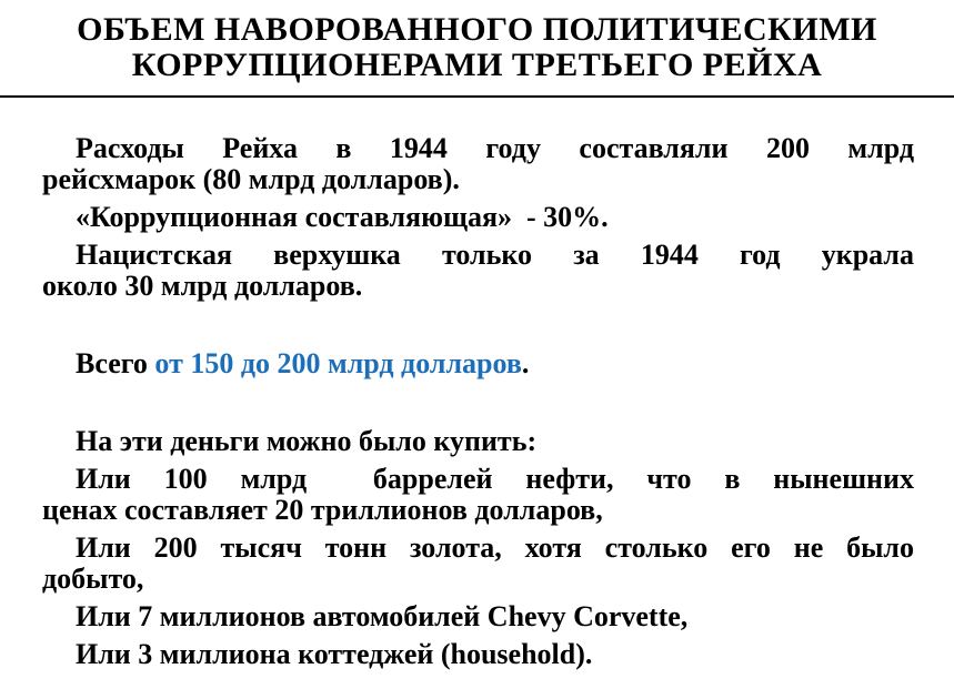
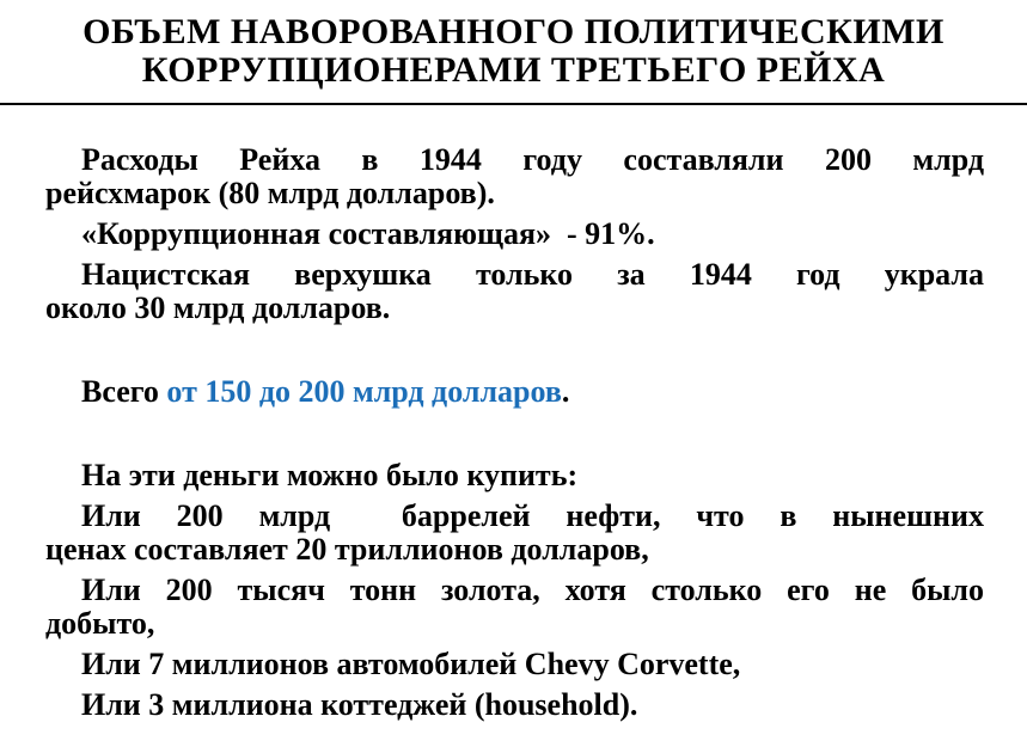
  ОБЪЕМ НАВОРОВАННОГО ПОЛИТИЧЕСКИМИ
  КОРРУПЦИОНЕРАМИ ТРЕТЬЕГО РЕЙХА
  Расходы Рейха в 1944 году составляли 200 млрд
  рейсхмарок (80 млрд долларов).
- «Коррупционная составляющая» - 30%.
+ «Коррупционная составляющая» - 91%.
  Нацистская верхушка только за 1944 год украла
  около 30 млрд долларов.
  Всего от 150 до 200 млрд долларов.
  На эти деньги можно было купить:
- Или 100 млрд баррелей нефти, что в нынешних
+ Или 200 млрд баррелей нефти, что в нынешних
  ценах составляет 20 триллионов долларов,
  Или 200 тысяч тонн золота, хотя столько его не было
  добыто,
  Или 7 миллионов автомобилей Chevy Corvette,
  Или 3 миллиона коттеджей (household).
